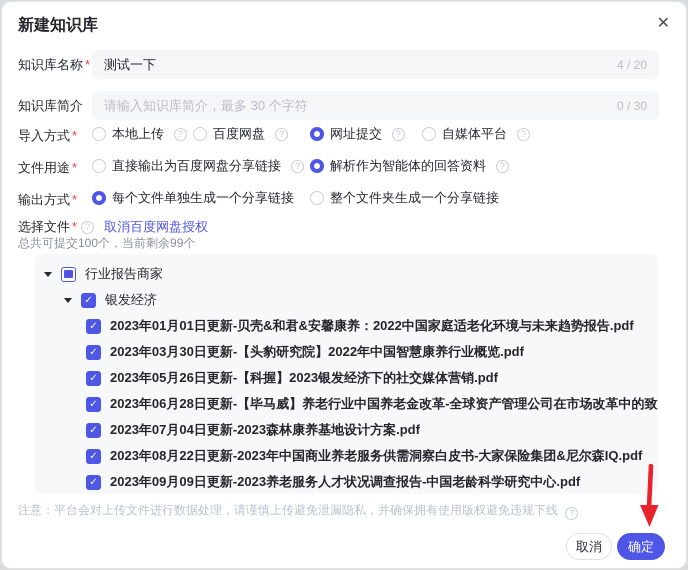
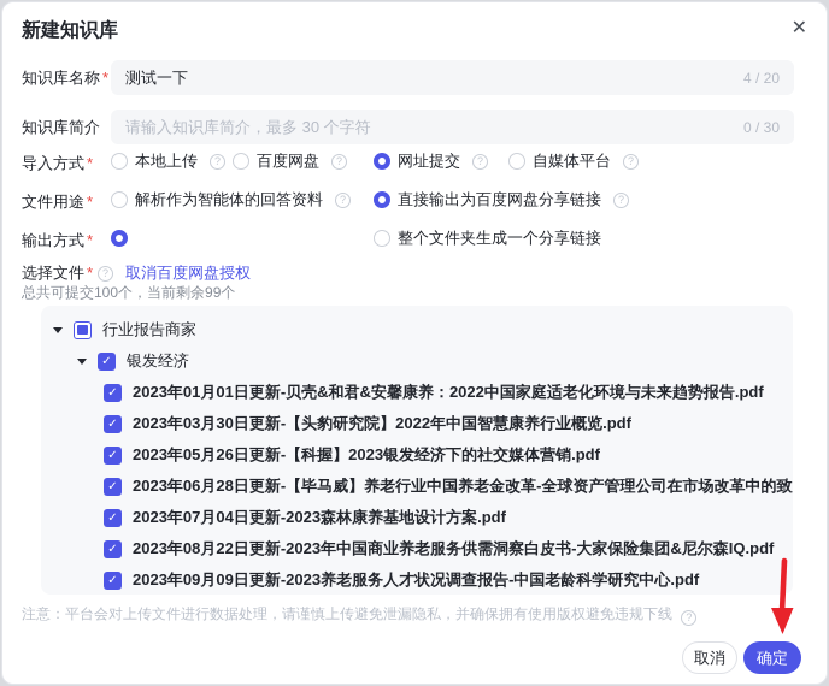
  新建知识库
  ✕
  知识库名称
  测试一下
  4 / 20
  知识库简介
  请输入知识库简介，最多 30 个字符
  0 / 30
  导入方式
  本地上传
  ?
  百度网盘
  ?
  网址提交
  ?
  自媒体平台
  ?
  文件用途
- 直接输出为百度网盘分享链接
+ 解析作为智能体的回答资料
  ?
- 解析作为智能体的回答资料
+ 直接输出为百度网盘分享链接
  ?
  输出方式
- 每个文件单独生成一个分享链接
  整个文件夹生成一个分享链接
  选择文件
  ?
  取消百度网盘授权
  总共可提交100个，当前剩余99个
  行业报告商家
  ✓
  银发经济
  ✓
  2023年01月01日更新-贝壳&和君&安馨康养：2022中国家庭适老化环境与未来趋势报告.pdf
  ✓
  2023年03月30日更新-【头豹研究院】2022年中国智慧康养行业概览.pdf
  ✓
  2023年05月26日更新-【科握】2023银发经济下的社交媒体营销.pdf
  ✓
  2023年06月28日更新-【毕马威】养老行业中国养老金改革-全球资产管理公司在市场改革中的致
  ✓
  2023年07月04日更新-2023森林康养基地设计方案.pdf
  ✓
  2023年08月22日更新-2023年中国商业养老服务供需洞察白皮书-大家保险集团&尼尔森IQ.pdf
  ✓
  2023年09月09日更新-2023养老服务人才状况调查报告-中国老龄科学研究中心.pdf
  注意：平台会对上传文件进行数据处理，请谨慎上传避免泄漏隐私，并确保拥有使用版权避免违规下线 ?
  取消
  确定
